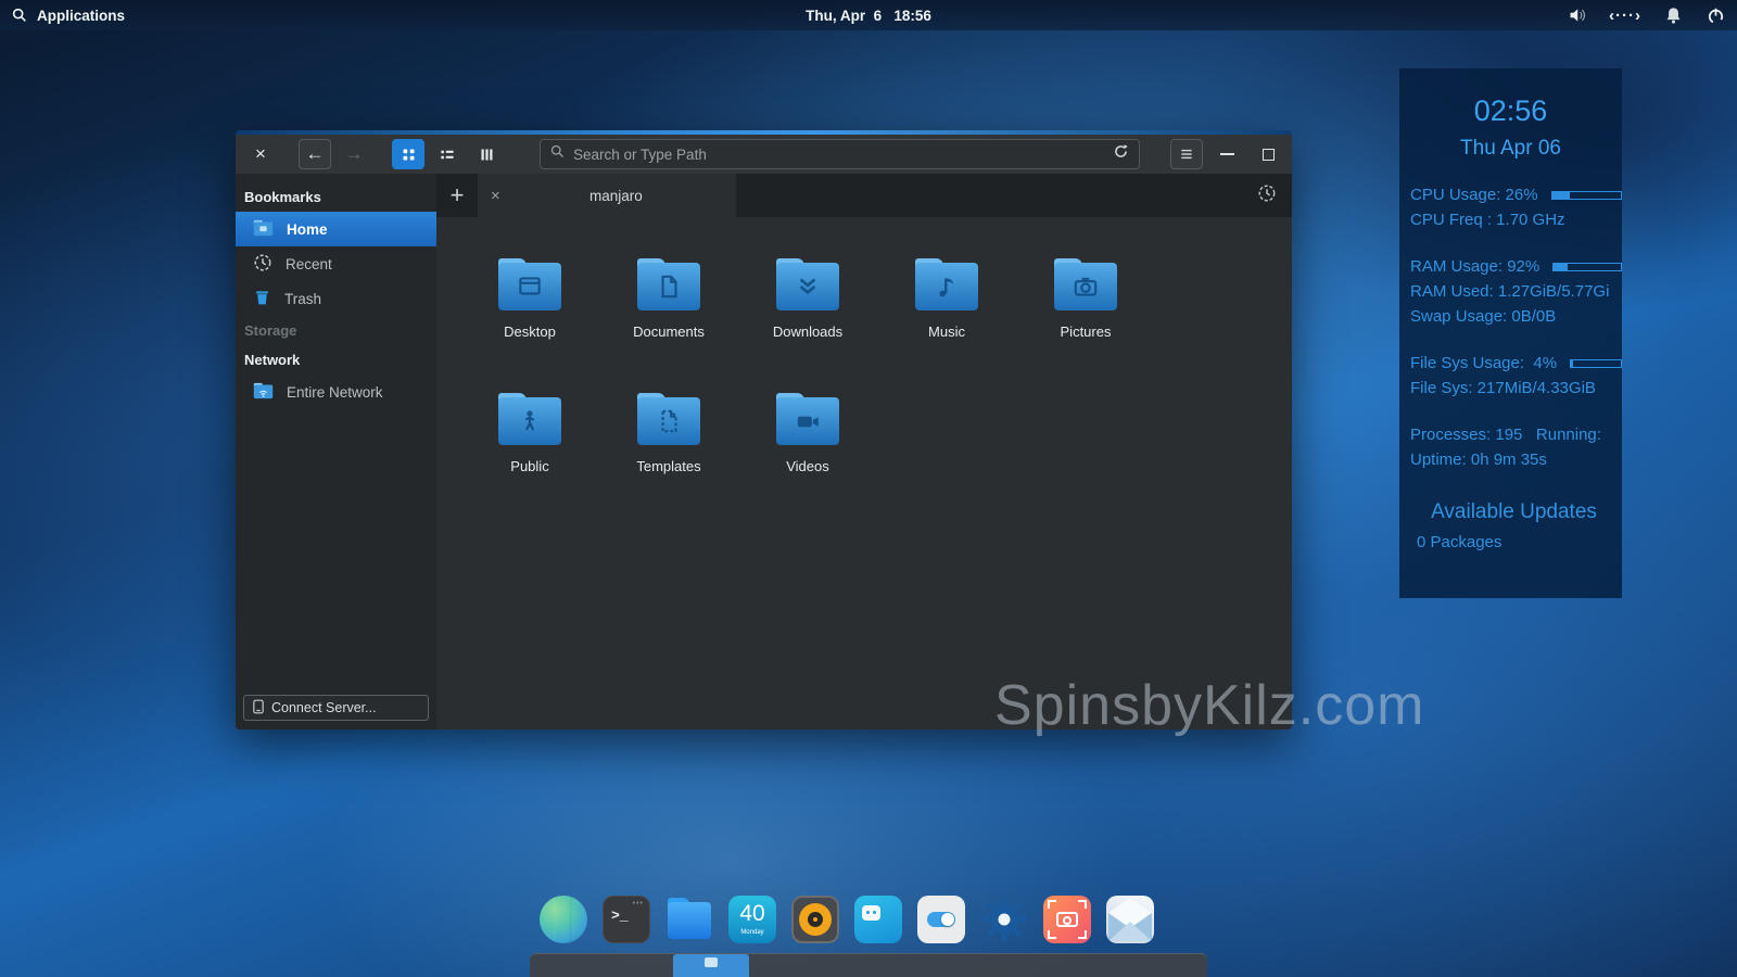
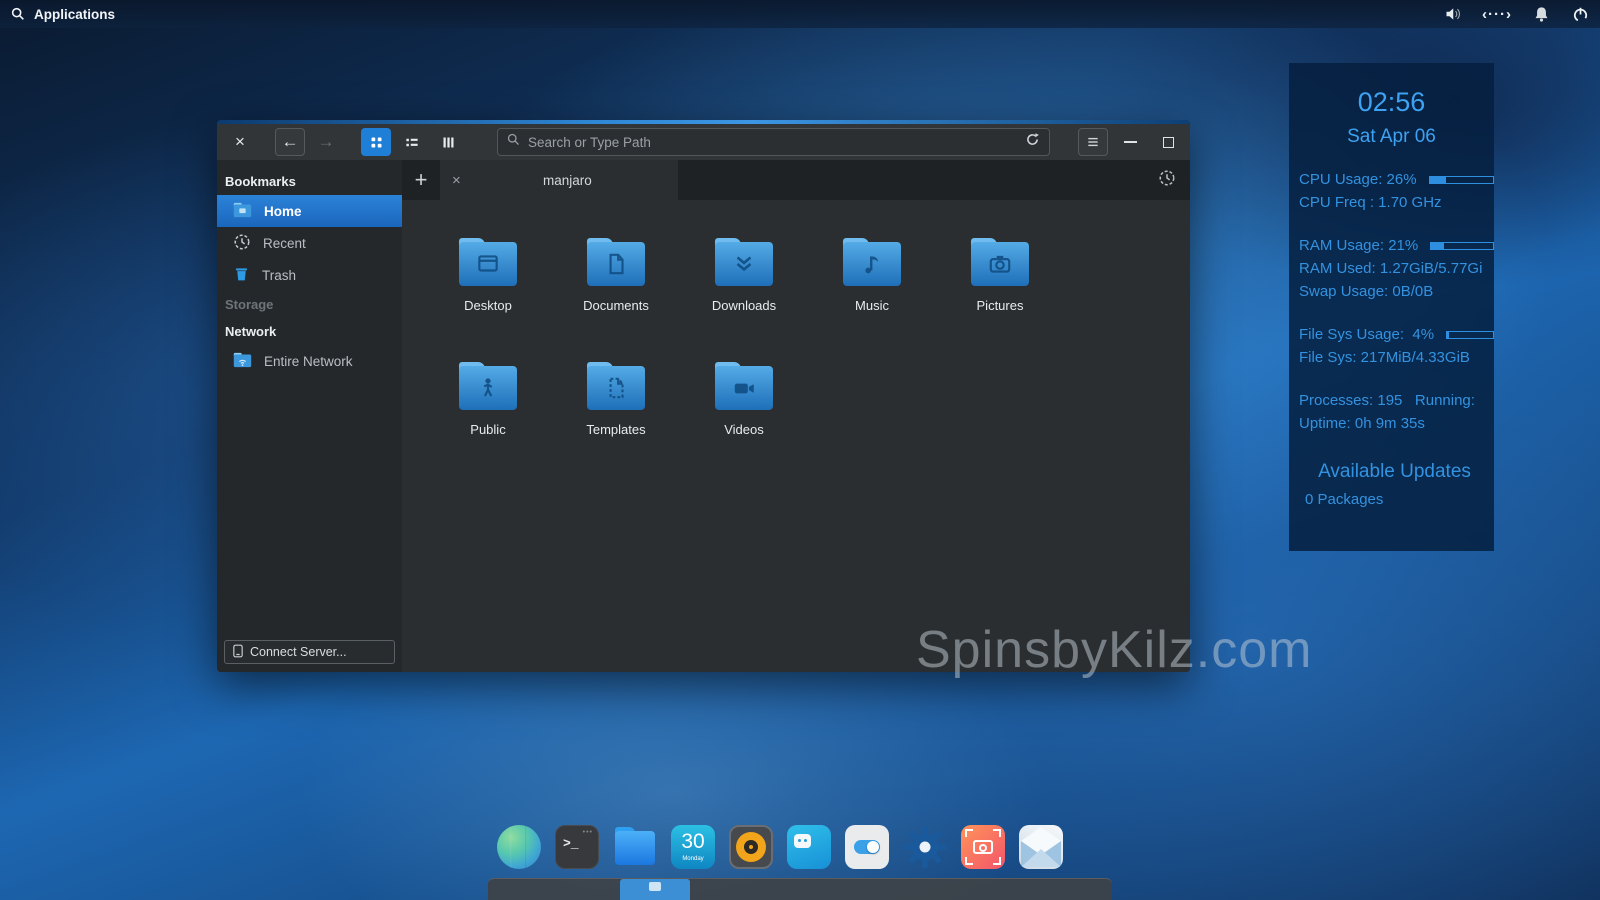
  Applications
- Thu, Apr 6 18:56
  ‹···›
  ×
  ←
  →
  Search or Type Path
  Bookmarks
  Home
  Recent
  Trash
  Storage
  Network
  Entire Network
  Connect Server...
  +
  ×
  manjaro
  Desktop
  Documents
  Downloads
  Music
  Pictures
  Public
  Templates
  Videos
  02:56
- Thu Apr 06
+ Sat Apr 06
  CPU Usage: 26%
  CPU Freq : 1.70 GHz
- RAM Usage: 92%
+ RAM Usage: 21%
  RAM Used: 1.27GiB/5.77Gi
  Swap Usage: 0B/0B
  File Sys Usage: 4%
  File Sys: 217MiB/4.33GiB
  Processes: 195 Running:
  Uptime: 0h 9m 35s
  Available Updates
  0 Packages
  SpinsbyKilz.com
  >_
- 40
+ 30
